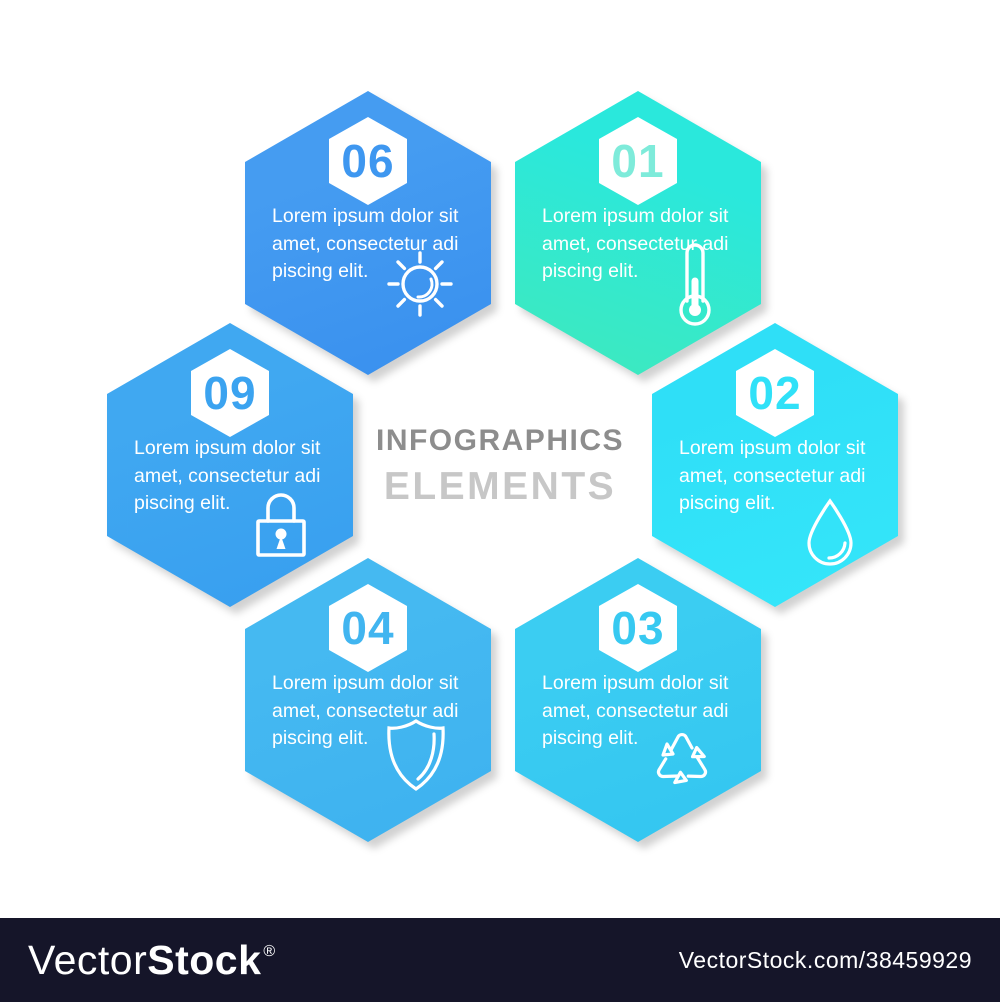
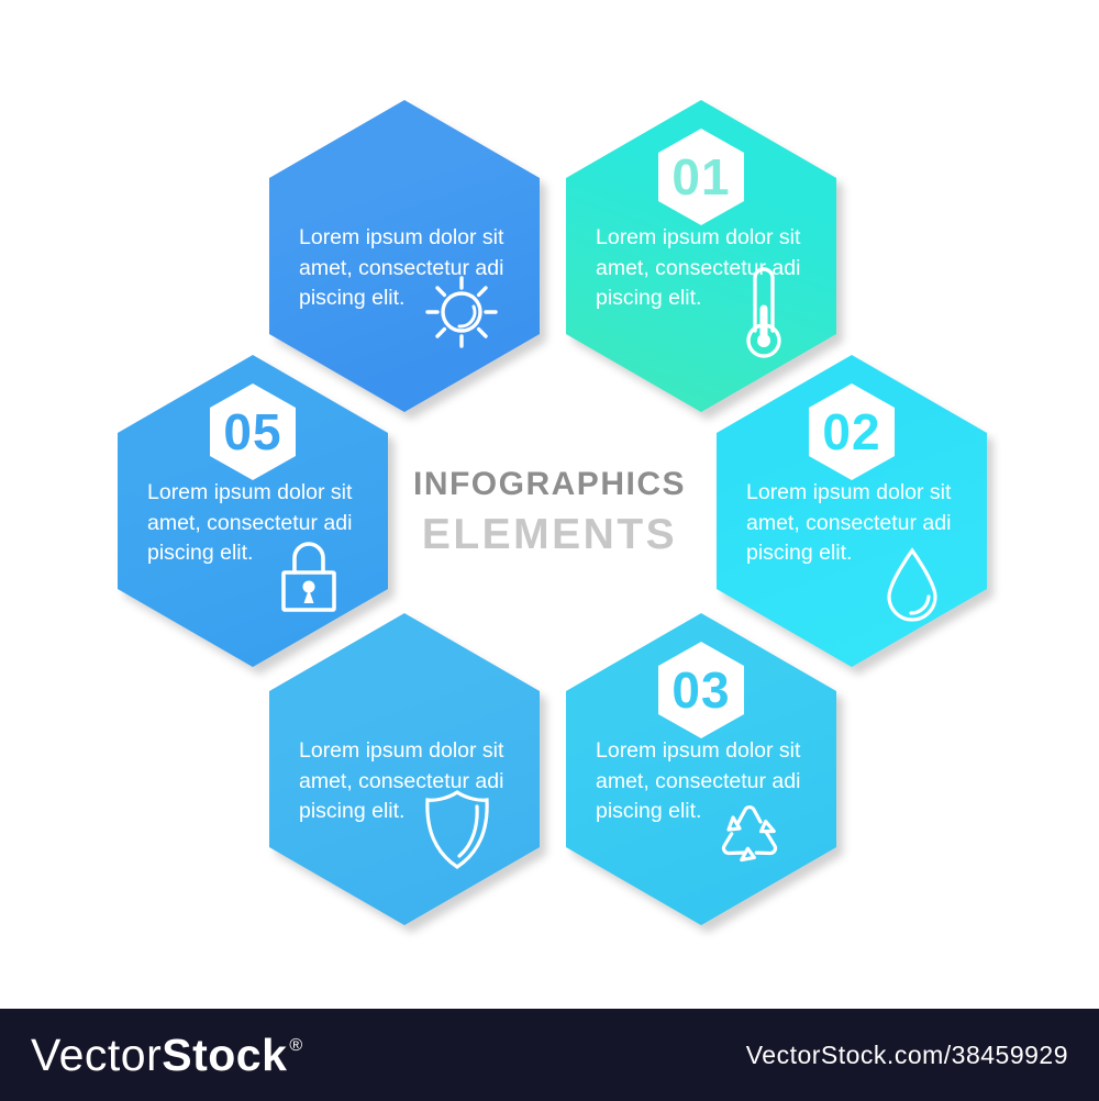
  INFOGRAPHICS
  ELEMENTS
- 06
  Lorem ipsum dolor sit
  amet, consectetur adi
  piscing elit.
  01
  Lorem ipsum dolor sit
  amet, consectetu adi
  piscing elit.
- 09
+ 05
  Lorem ipsum dolor sit
  amet, consectetur adi
  piscing elit.
  02
  Lorem ipsum dolor sit
  amet, consectetur adi
  piscing elit.
- 04
  Lorem ipsum dolor sit
  amet, consectetur adi
  piscing elit.
  03
  Lorem ipsum dolor sit
  amet, consectetur adi
  piscing elit.
  VectorStock®
  VectorStock.com/38459929
